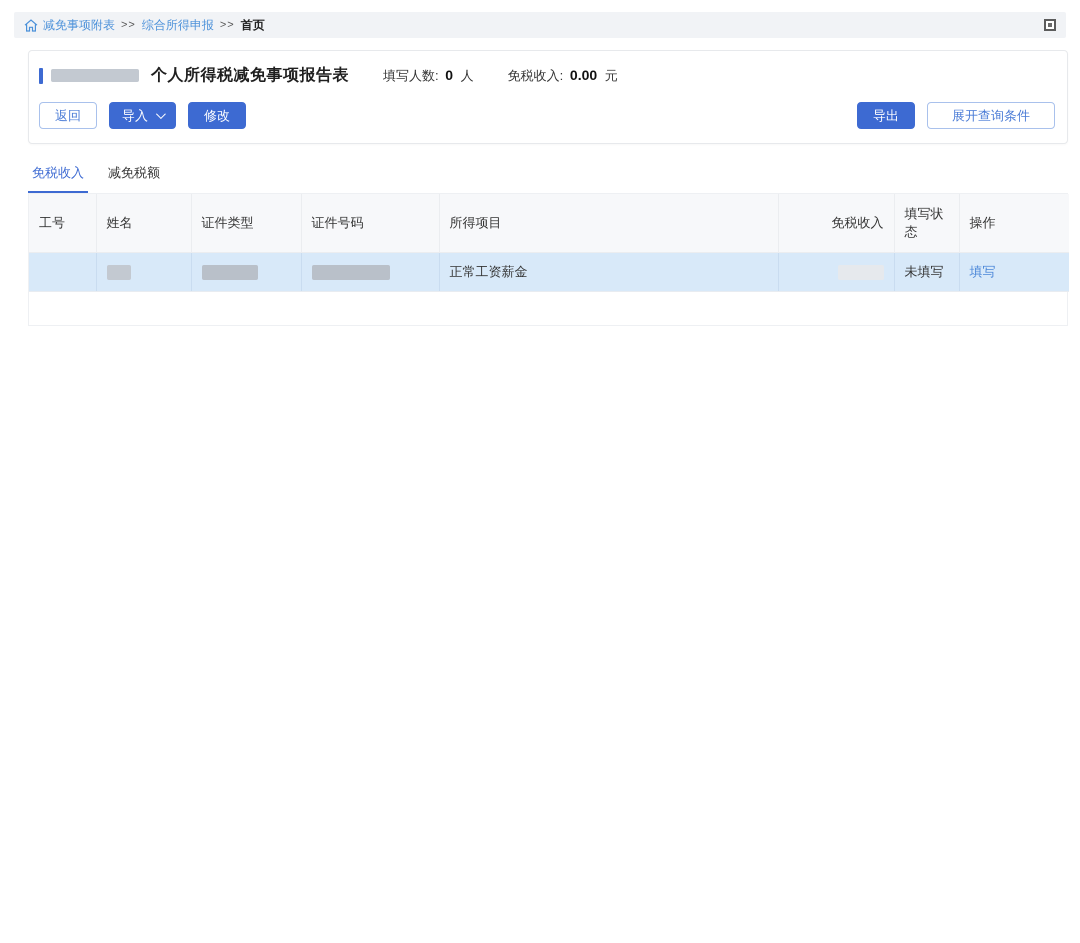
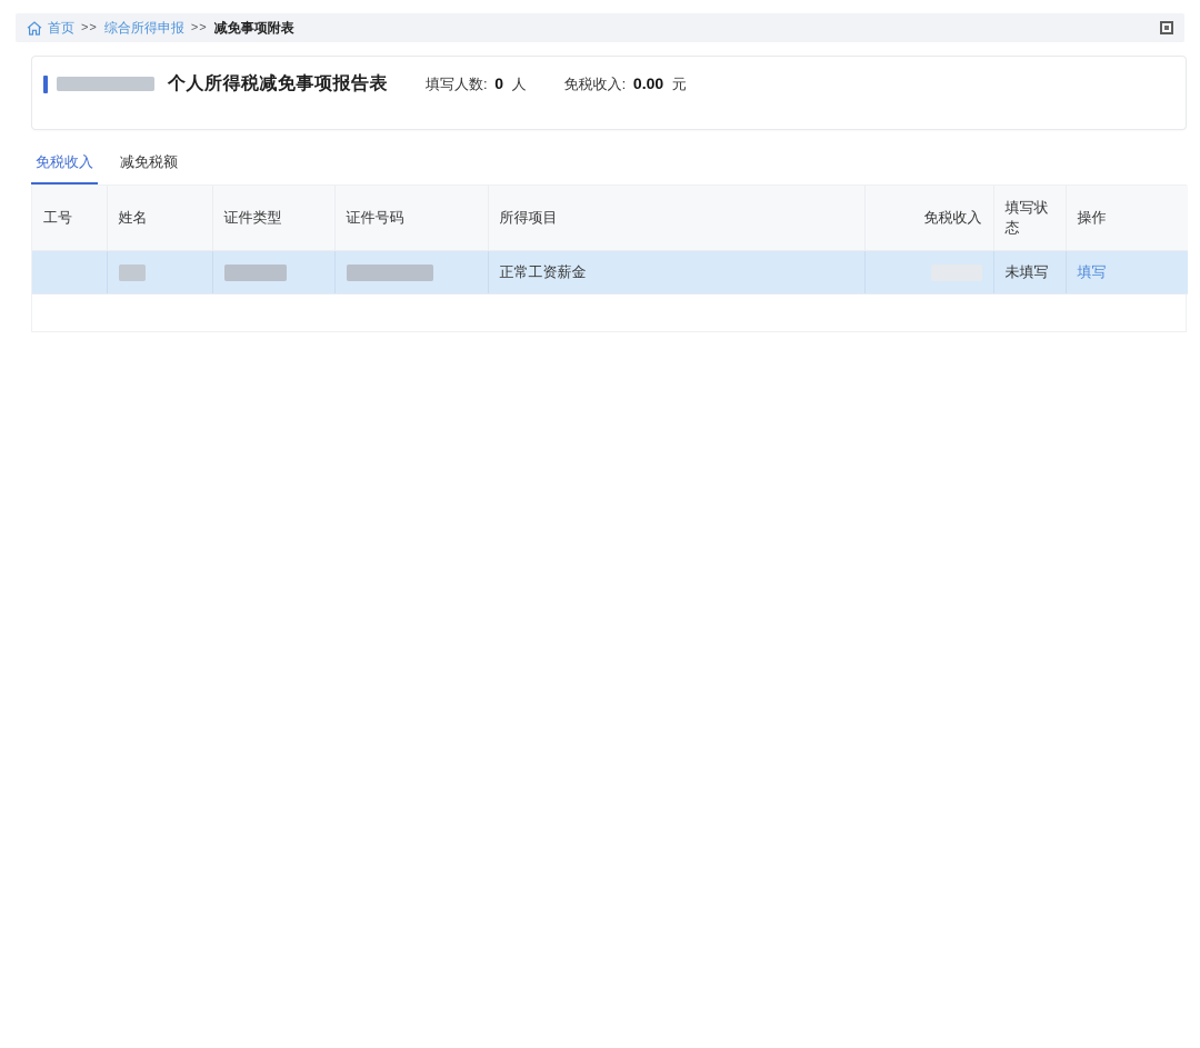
- 减免事项附表
+ 首页
  >>
  综合所得申报
  >>
- 首页
+ 减免事项附表
  个人所得税减免事项报告表
  填写人数: 0 人
  免税收入: 0.00 元
- 返回
- 导入
- 修改
- 导出
- 展开查询条件
  免税收入
  减免税额
  工号	姓名	证件类型	证件号码	所得项目	免税收入	填写状态	操作
  				正常工资薪金		未填写	填写
